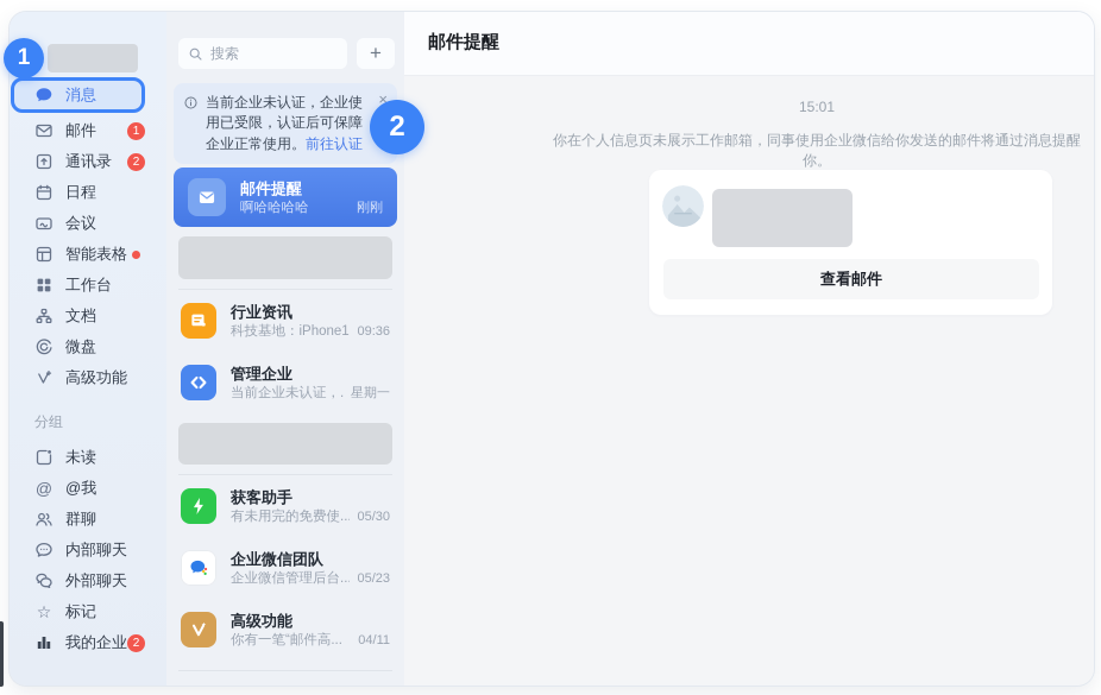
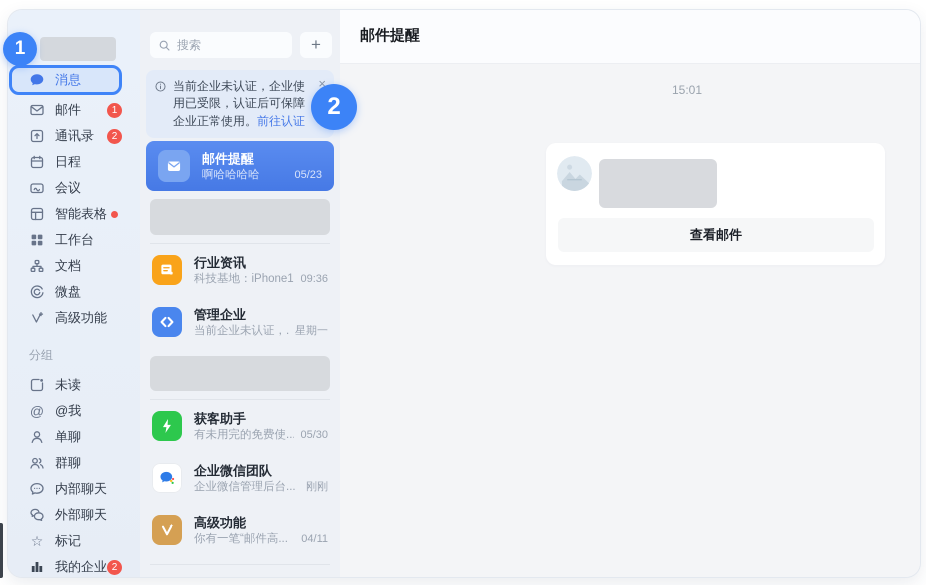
  消息
  邮件
  1
  通讯录
  2
  日程
  会议
  智能表格
  工作台
  文档
  微盘
  高级功能
  分组
  未读
  @
  @我
+ 单聊
  群聊
  内部聊天
  外部聊天
  ☆
  标记
  我的企业
  2
  搜索
  +
  当前企业未认证，企业使用已受限，认证后可保障企业正常使用。前往认证
  ×
  邮件提醒
  啊哈哈哈哈
- 刚刚
+ 05/23
  行业资讯
  科技基地：iPhone1
  09:36
  管理企业
  当前企业未认证，.
  星期一
  获客助手
  有未用完的免费使...
  05/30
  企业微信团队
  企业微信管理后台...
- 05/23
+ 刚刚
  高级功能
  你有一笔“邮件高...
  04/11
  邮件提醒
  15:01
- 你在个人信息页未展示工作邮箱，同事使用企业微信给你发送的邮件将通过消息提醒你。
  查看邮件
  1
  2
